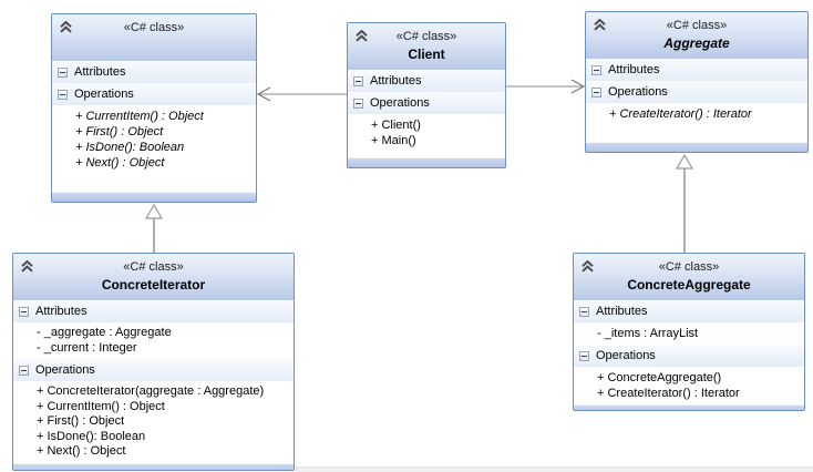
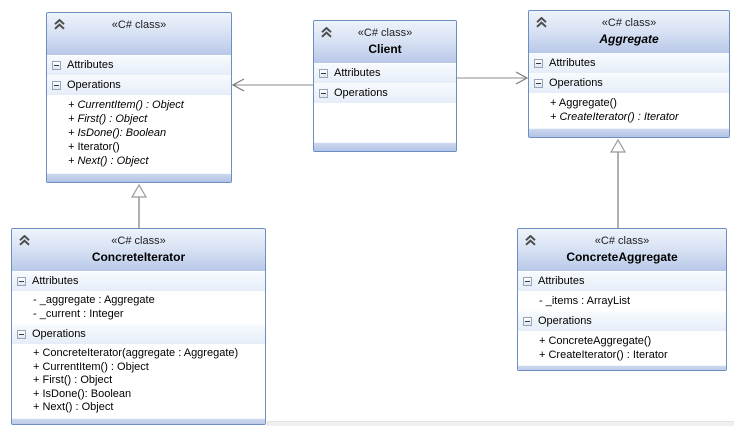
  «C# class»
  Attributes
  Operations
  + CurrentItem() : Object
  + First() : Object
  + IsDone(): Boolean
+ + Iterator()
  + Next() : Object
  «C# class»
  Client
  Attributes
  Operations
- + Client()
- + Main()
  «C# class»
  Aggregate
  Attributes
  Operations
+ + Aggregate()
  + CreateIterator() : Iterator
  «C# class»
  ConcreteIterator
  Attributes
  - _aggregate : Aggregate
  - _current : Integer
  Operations
  + ConcreteIterator(aggregate : Aggregate)
  + CurrentItem() : Object
  + First() : Object
  + IsDone(): Boolean
  + Next() : Object
  «C# class»
  ConcreteAggregate
  Attributes
  - _items : ArrayList
  Operations
  + ConcreteAggregate()
  + CreateIterator() : Iterator
